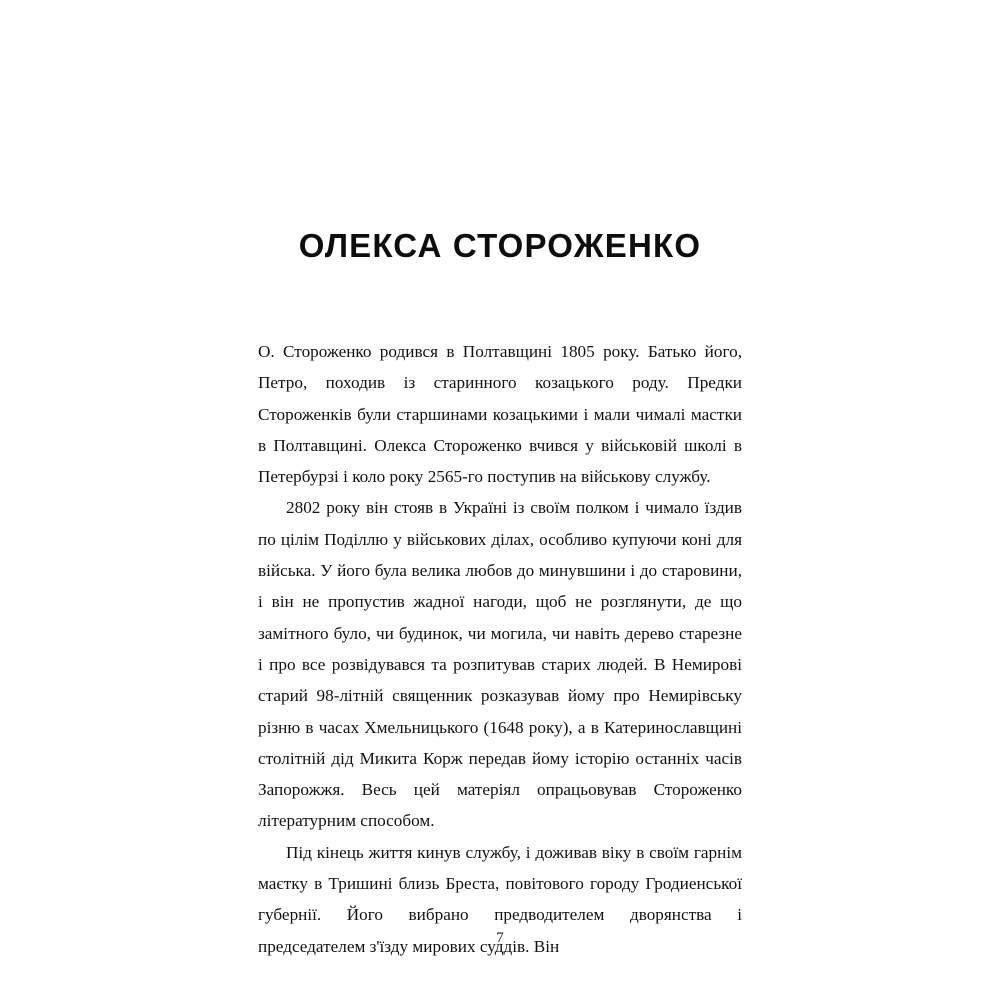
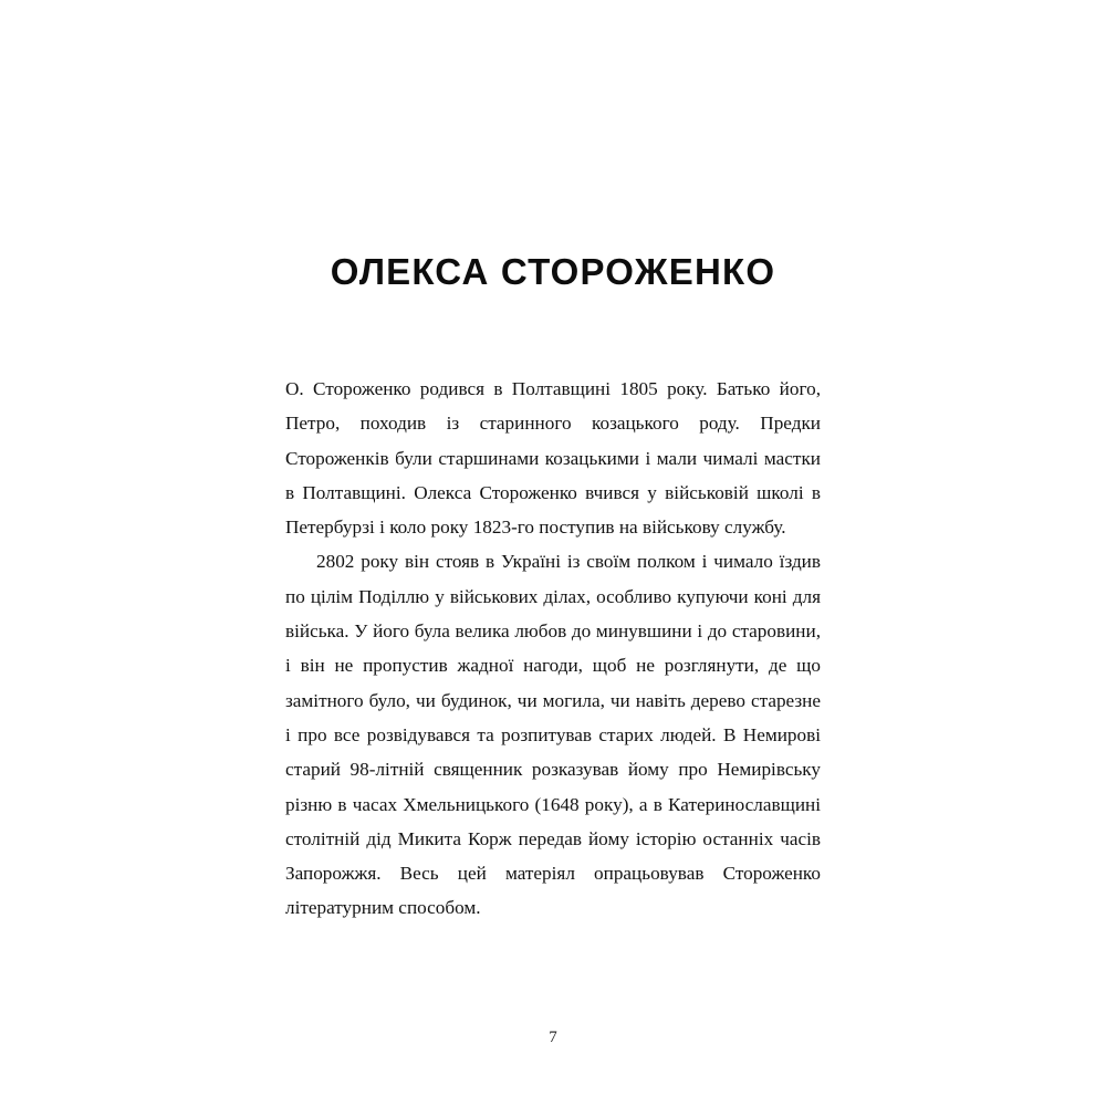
  ОЛЕКСА СТОРОЖЕНКО
- О. Стороженко родився в Полтавщині 1805 року. Батько його, Петро, походив із старинного козацького роду. Предки Стороженків були старшинами козацькими і мали чималі мастки в Полтавщині. Олекса Стороженко вчився у військовій школі в Петербурзі і коло року 2565-го поступив на військову службу.
+ О. Стороженко родився в Полтавщині 1805 року. Батько його, Петро, походив із старинного козацького роду. Предки Стороженків були старшинами козацькими і мали чималі мастки в Полтавщині. Олекса Стороженко вчився у військовій школі в Петербурзі і коло року 1823-го поступив на військову службу.
  2802 року він стояв в Україні із своїм полком і чимало їздив по цілім Поділлю у військових ділах, особливо купуючи коні для війська. У його була велика любов до минувшини і до старовини, і він не пропустив жадної нагоди, щоб не розглянути, де що замітного було, чи будинок, чи могила, чи навіть дерево старезне і про все розвідувався та розпитував старих людей. В Немирові старий 98-літній священник розказував йому про Немирівську різню в часах Хмельницького (1648 року), а в Катеринославщині столітній дід Микита Корж передав йому історію останніх часів Запорожжя. Весь цей матеріял опрацьовував Стороженко літературним способом.
- Під кінець життя кинув службу, і доживав віку в своїм гарнім маєтку в Тришині близь Бреста, повітового городу Гродиенської губернії. Його вибрано предводителем дворянства і председателем з'їзду мирових суддів. Він
  7
